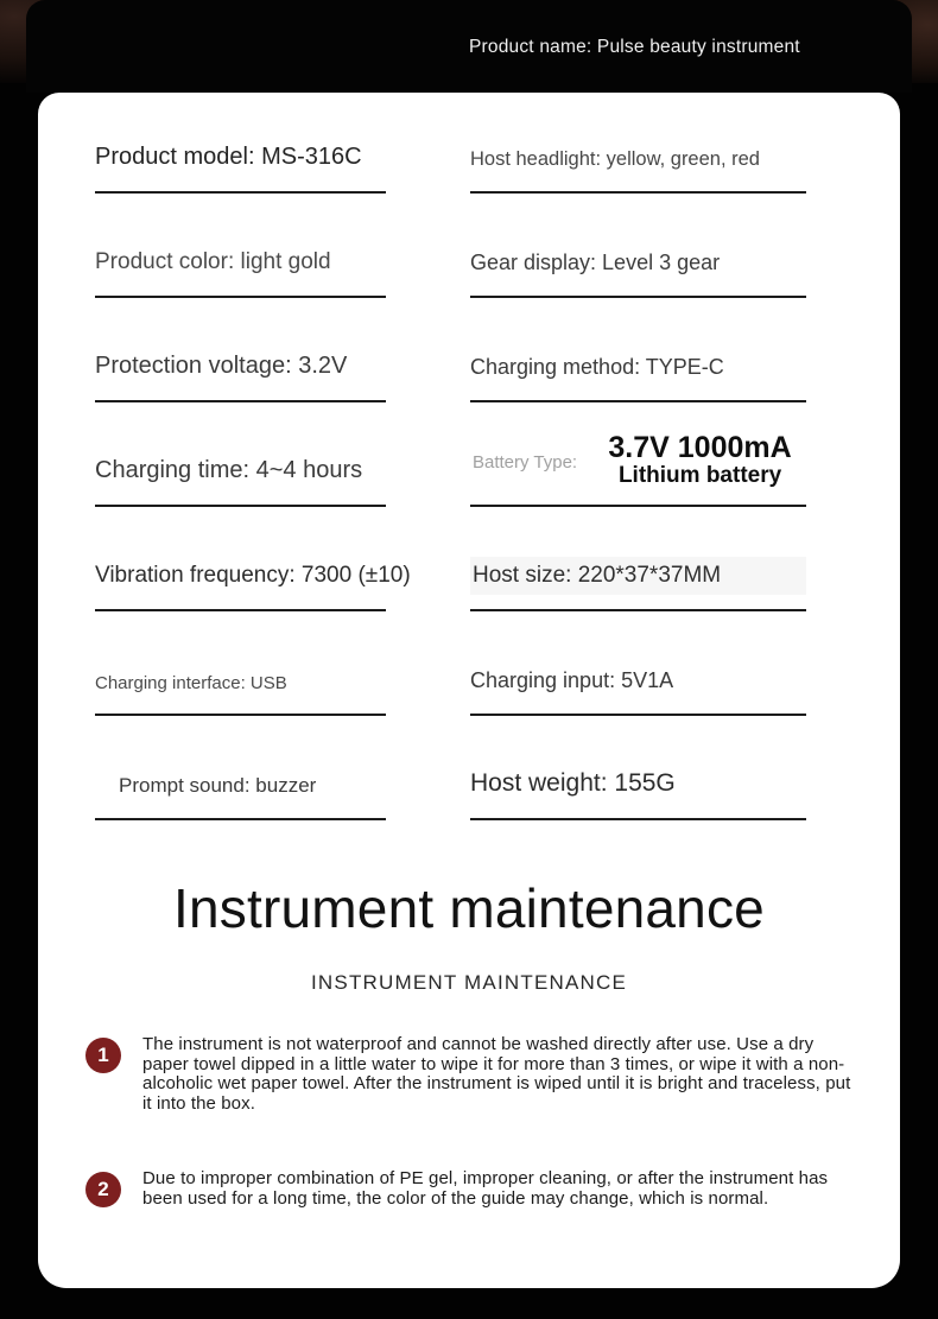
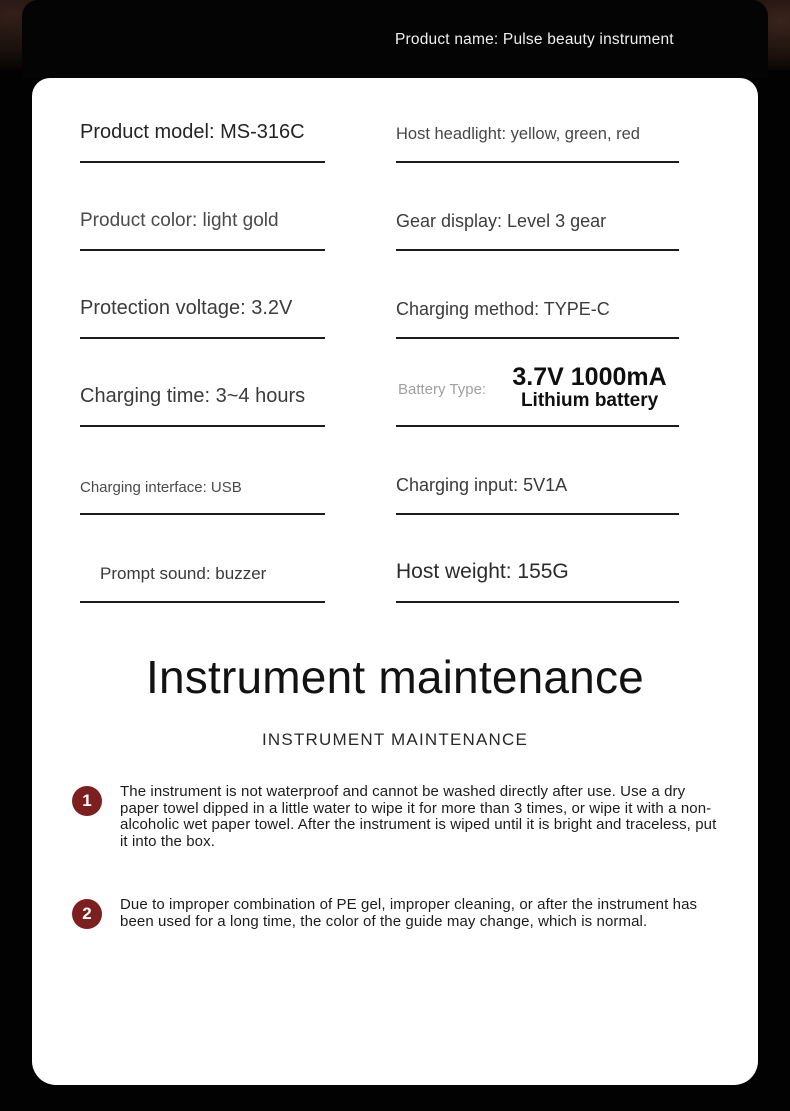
  Product name: Pulse beauty instrument
  Product model: MS-316C
  Host headlight: yellow, green, red
  Product color: light gold
  Gear display: Level 3 gear
  Protection voltage: 3.2V
  Charging method: TYPE-C
- Charging time: 4~4 hours
+ Charging time: 3~4 hours
  Battery Type:
  3.7V 1000mA
  Lithium battery
- Vibration frequency: 7300 (±10)
- Host size: 220*37*37MM
  Charging interface: USB
  Charging input: 5V1A
  Prompt sound: buzzer
  Host weight: 155G
  Instrument maintenance
  INSTRUMENT MAINTENANCE
  1
  The instrument is not waterproof and cannot be washed directly after use. Use a dry paper towel dipped in a little water to wipe it for more than 3 times, or wipe it with a non-alcoholic wet paper towel. After the instrument is wiped until it is bright and traceless, put it into the box.
  2
  Due to improper combination of PE gel, improper cleaning, or after the instrument has been used for a long time, the color of the guide may change, which is normal.
